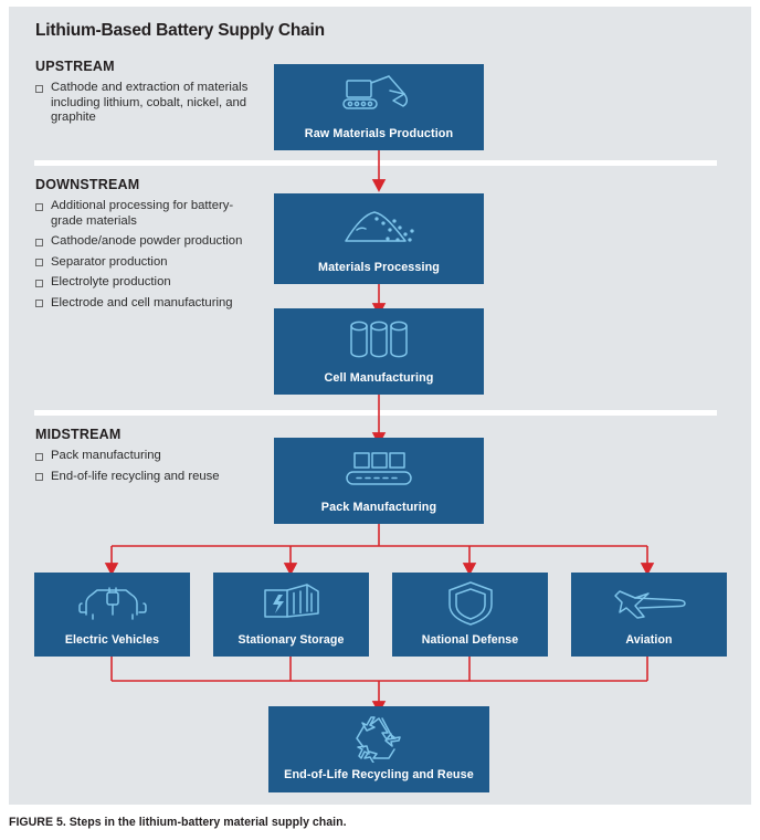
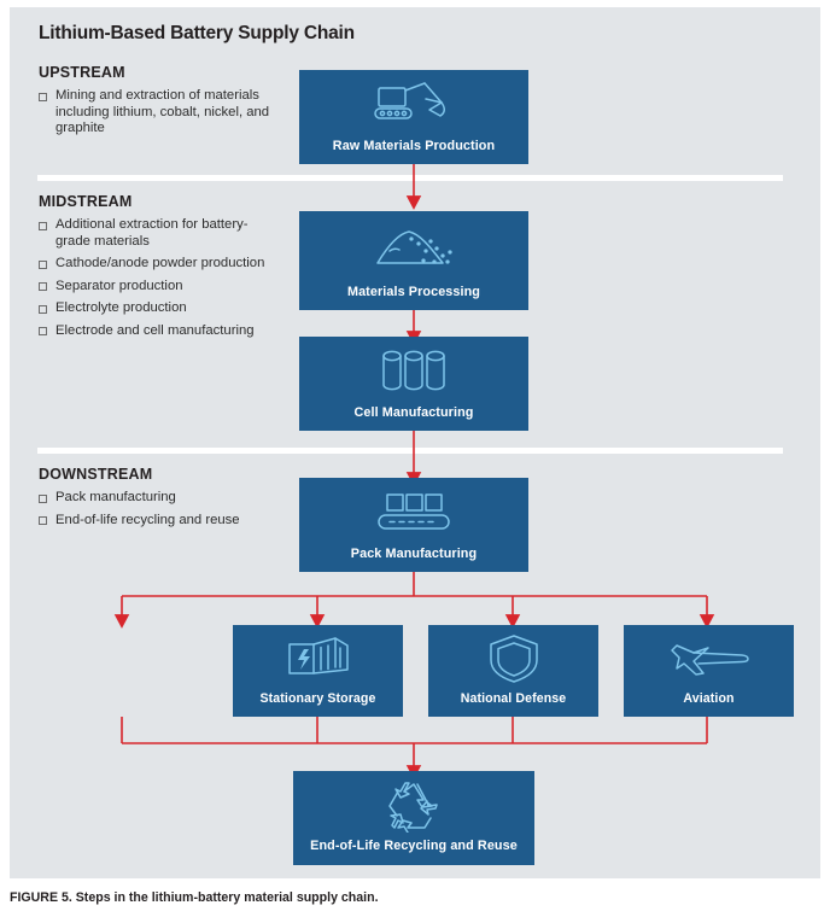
  Lithium-Based Battery Supply Chain
  UPSTREAM
- Cathode and extraction of materials including lithium, cobalt, nickel, and graphite
+ Mining and extraction of materials including lithium, cobalt, nickel, and graphite
- DOWNSTREAM
+ MIDSTREAM
- Additional processing for battery-grade materials
+ Additional extraction for battery-grade materials
  Cathode/anode powder production
  Separator production
  Electrolyte production
  Electrode and cell manufacturing
- MIDSTREAM
+ DOWNSTREAM
  Pack manufacturing
  End-of-life recycling and reuse
  Raw Materials Production
  Materials Processing
  Cell Manufacturing
  Pack Manufacturing
- Electric Vehicles
  Stationary Storage
  National Defense
  Aviation
  End-of-Life Recycling and Reuse
  FIGURE 5. Steps in the lithium-battery material supply chain.
